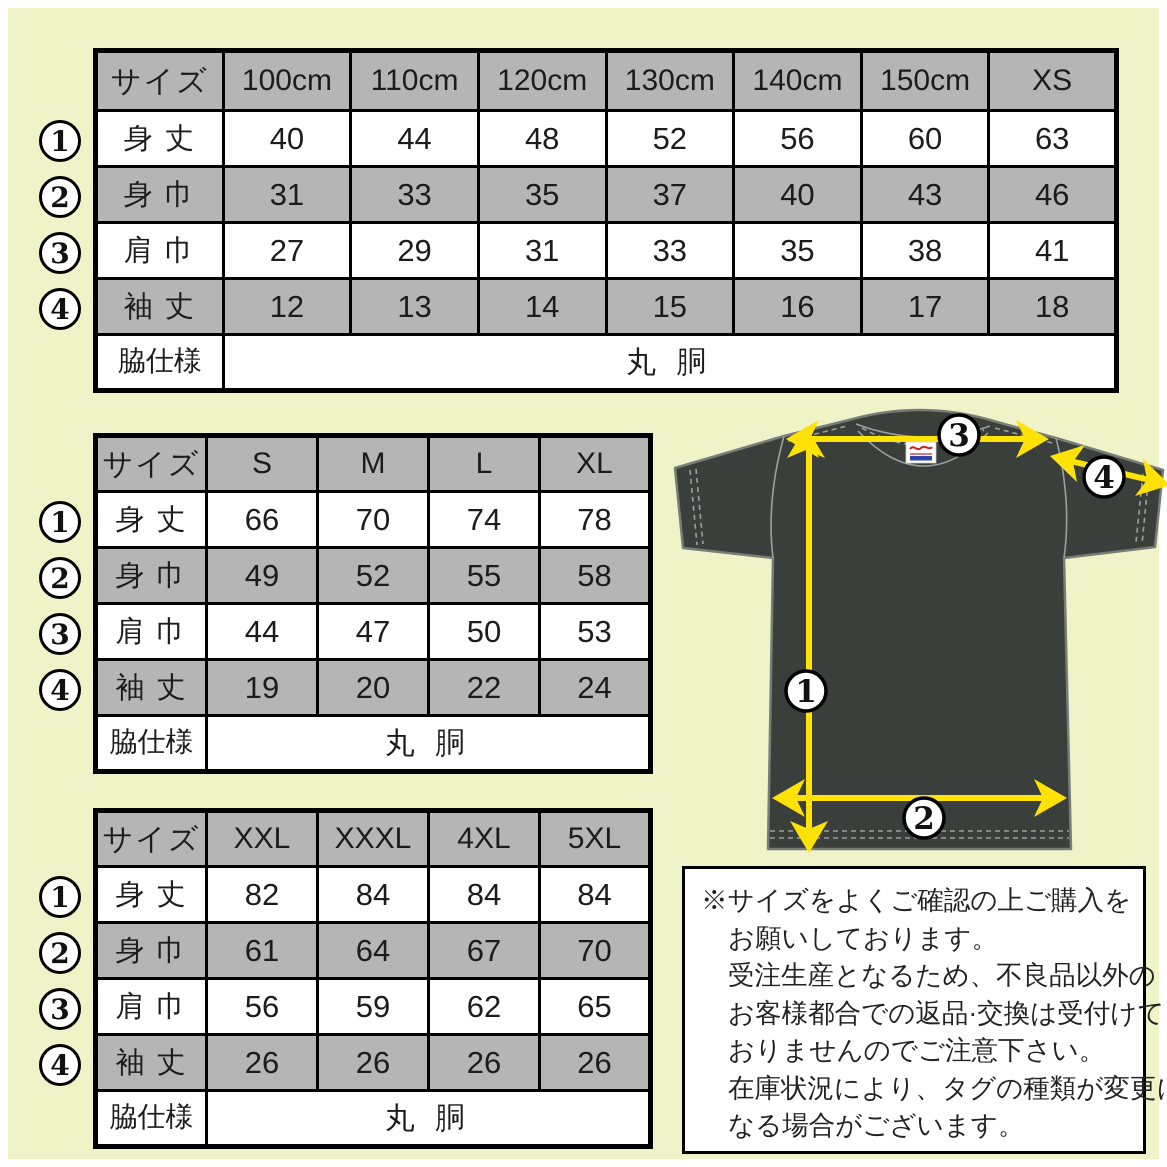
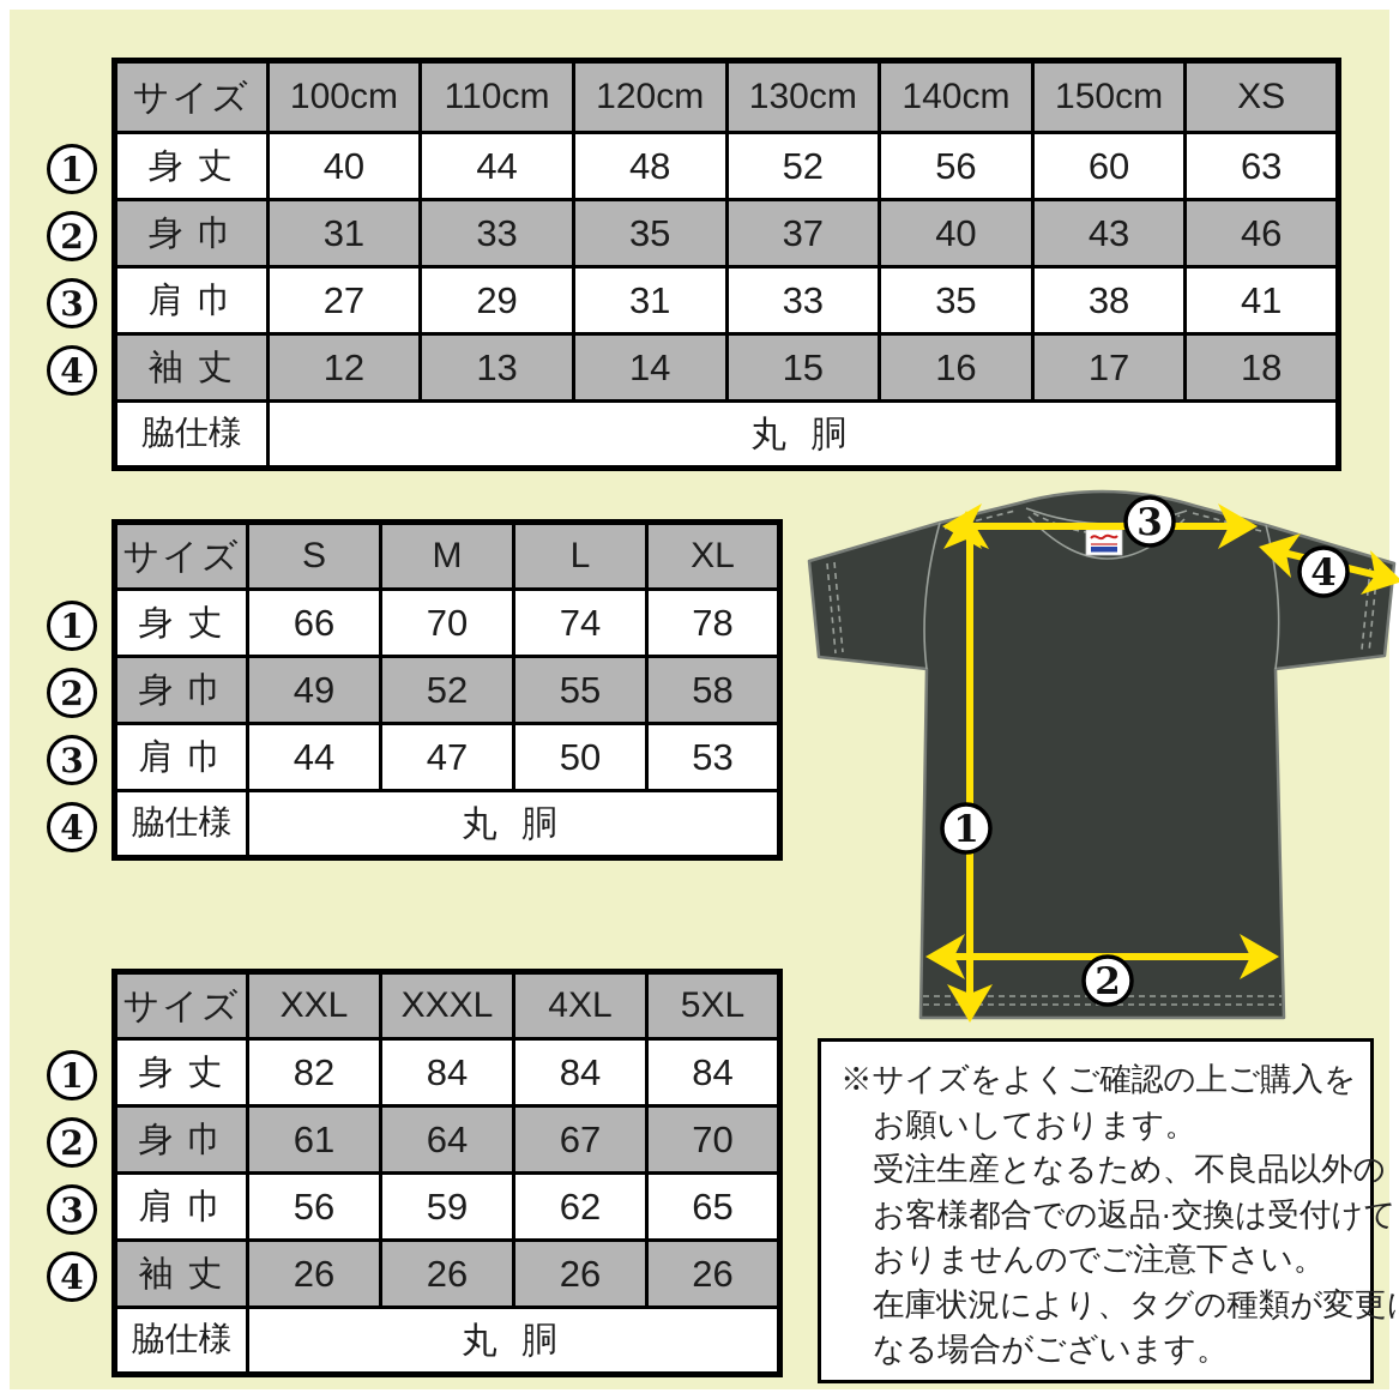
  サイズ	100cm	110cm	120cm	130cm	140cm	150cm	XS
  身 丈	40	44	48	52	56	60	63
  身 巾	31	33	35	37	40	43	46
  肩 巾	27	29	31	33	35	38	41
  袖 丈	12	13	14	15	16	17	18
  脇仕様	丸 胴
  1
  2
  3
  4
  サイズ	S	M	L	XL
  身 丈	66	70	74	78
  身 巾	49	52	55	58
  肩 巾	44	47	50	53
- 袖 丈	19	20	22	24
  脇仕様	丸 胴
  1
  2
  3
  4
  サイズ	XXL	XXXL	4XL	5XL
  身 丈	82	84	84	84
  身 巾	61	64	67	70
  肩 巾	56	59	62	65
  袖 丈	26	26	26	26
  脇仕様	丸 胴
  1
  2
  3
  4
  1
  2
  3
  4
  ※サイズをよくご確認の上ご購入を
  お願いしております。
  受注生産となるため、不良品以外の
  お客様都合での返品·交換は受付けて
  おりませんのでご注意下さい。
  在庫状況により、タグの種類が変更
  なる場合がございます。
